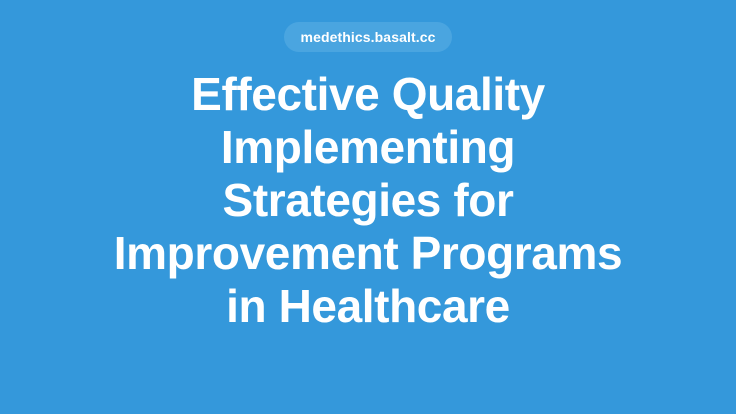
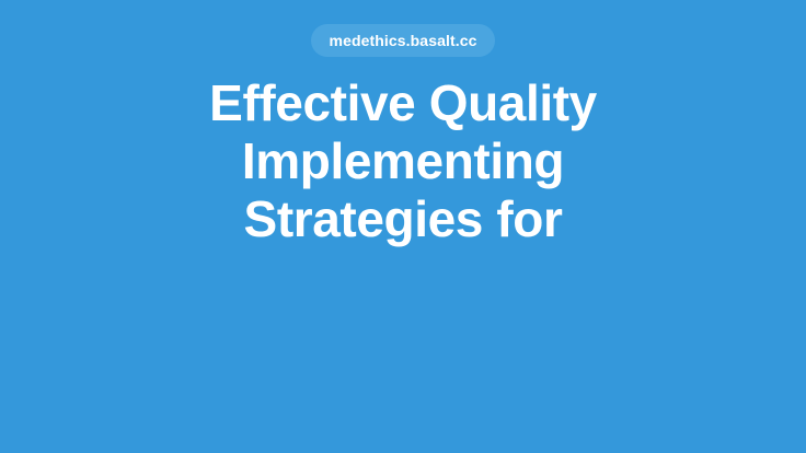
  medethics.basalt.cc
  Effective Quality
  Implementing
  Strategies for
- Improvement Programs
- in Healthcare
